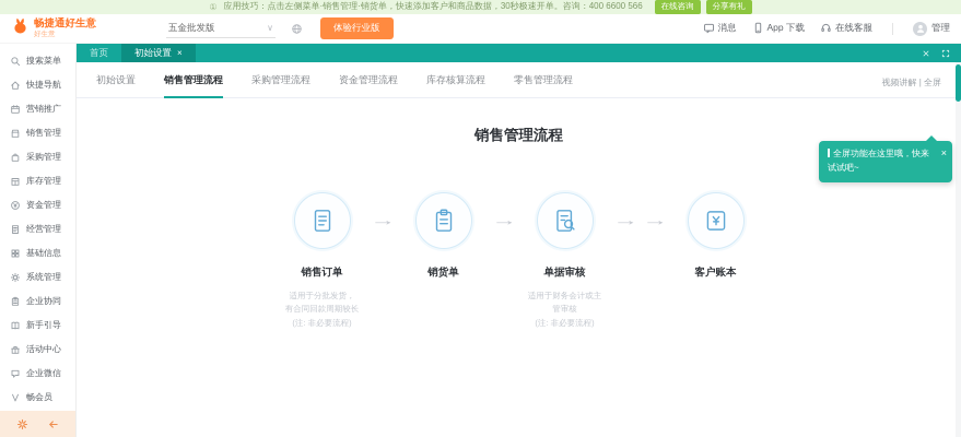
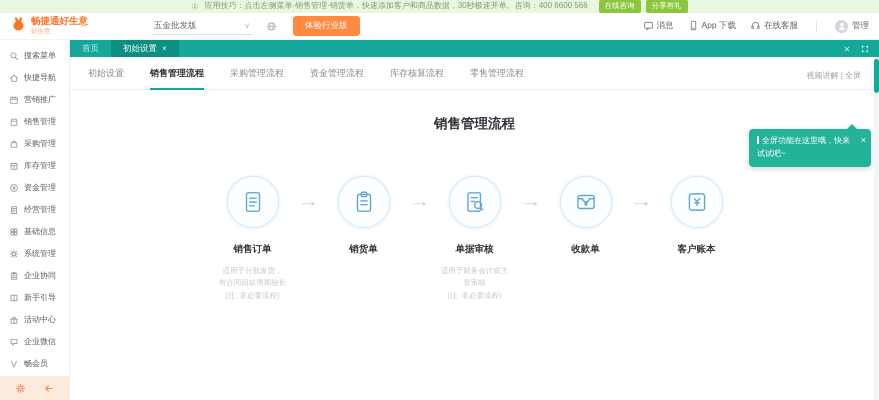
  ①
  应用技巧：点击左侧菜单·销售管理·销货单，快速添加客户和商品数据，30秒极速开单。咨询：400 6600 566
  在线咨询 分享有礼
  畅捷通好生意
  五金批发版
  ∨
  体验行业版
  消息
  App 下载
  在线客服
  管理
  搜索菜单
  快捷导航
  营销推广
  销售管理
  采购管理
  库存管理
  资金管理
  经营管理
  基础信息
  系统管理
  企业协同
  新手引导
  活动中心
  企业微信
  畅会员
  首页
  初始设置
  ×
  初始设置
  销售管理流程
  采购管理流程
  资金管理流程
  库存核算流程
  零售管理流程
  视频讲解 | 全屏
  销售管理流程
  销售订单
  适用于分批发货，
  有合同回款周期较长
  (注: 非必要流程)
  →
  销货单
  →
  单据审核
  适用于财务会计或主
  管审核
  (注: 非必要流程)
  →
+ 收款单
  →
  客户账本
  全屏功能在这里哦，快来试试吧~
  ×
